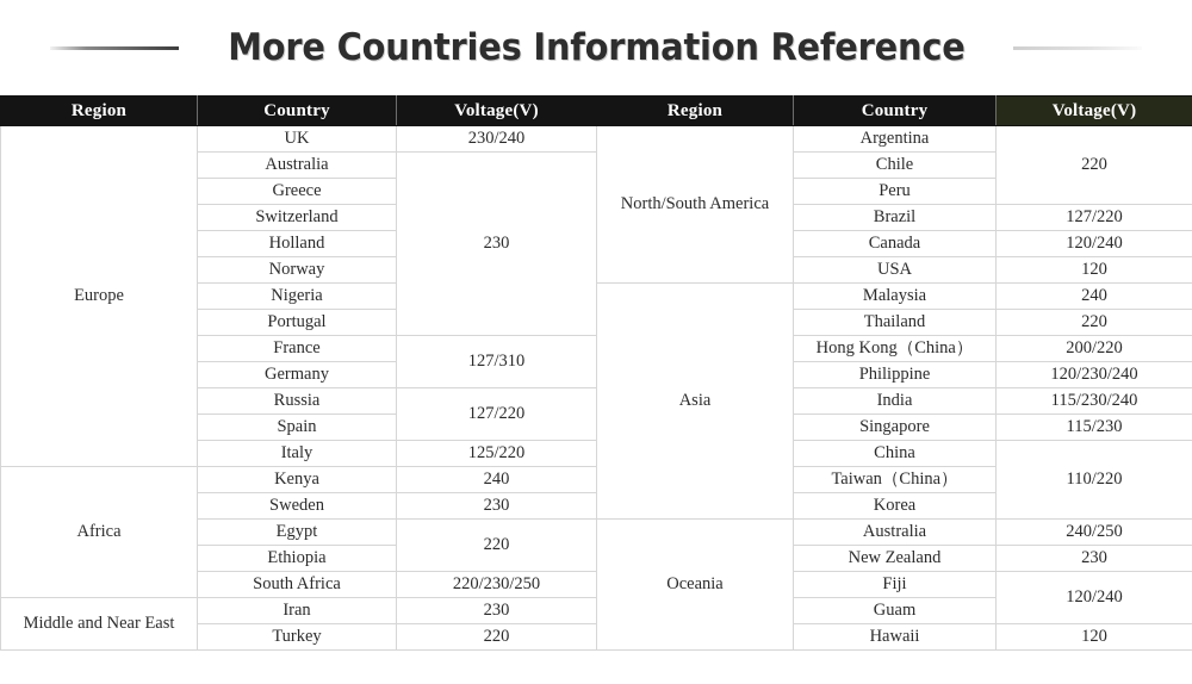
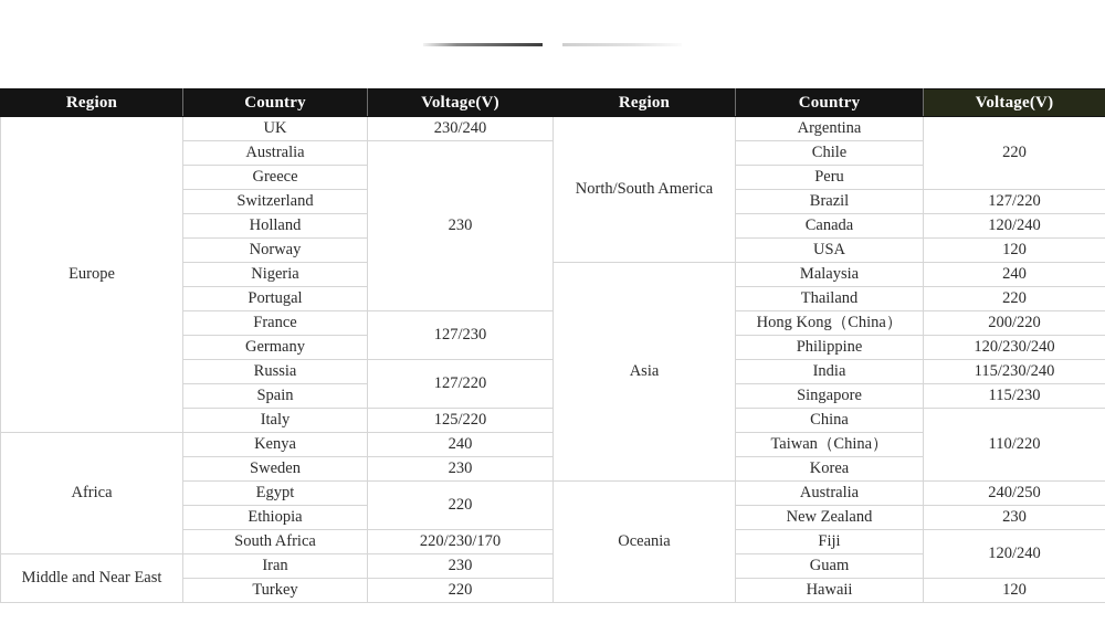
- More Countries Information Reference
  Region	Country	Voltage(V)
  Europe	UK	230/240
  Australia	230
  Greece
  Switzerland
  Holland
  Norway
  Nigeria
  Portugal
- France	127/310
+ France	127/230
  Germany
  Russia	127/220
  Spain
  Italy	125/220
  Africa	Kenya	240
  Sweden	230
  Egypt	220
  Ethiopia
- South Africa	220/230/250
+ South Africa	220/230/170
  Middle and Near East	Iran	230
  Turkey	220
  Region	Country	Voltage(V)
  North/South America	Argentina	220
  Chile
  Peru
  Brazil	127/220
  Canada	120/240
  USA	120
  Asia	Malaysia	240
  Thailand	220
  Hong Kong（China）	200/220
  Philippine	120/230/240
  India	115/230/240
  Singapore	115/230
  China	110/220
  Taiwan（China）
  Korea
  Oceania	Australia	240/250
  New Zealand	230
  Fiji	120/240
  Guam
  Hawaii	120
